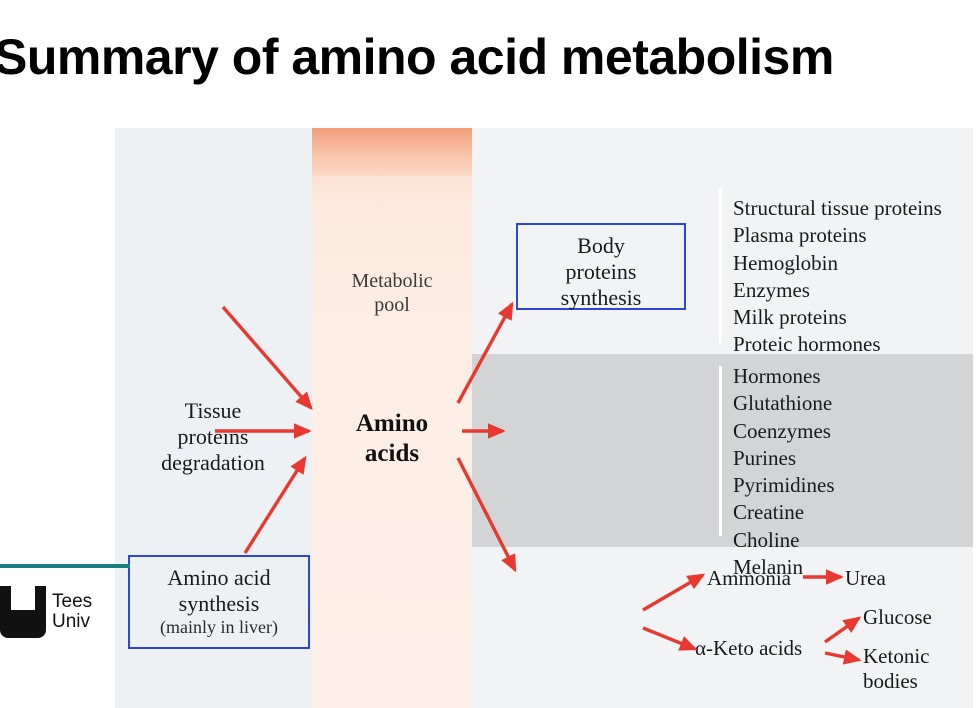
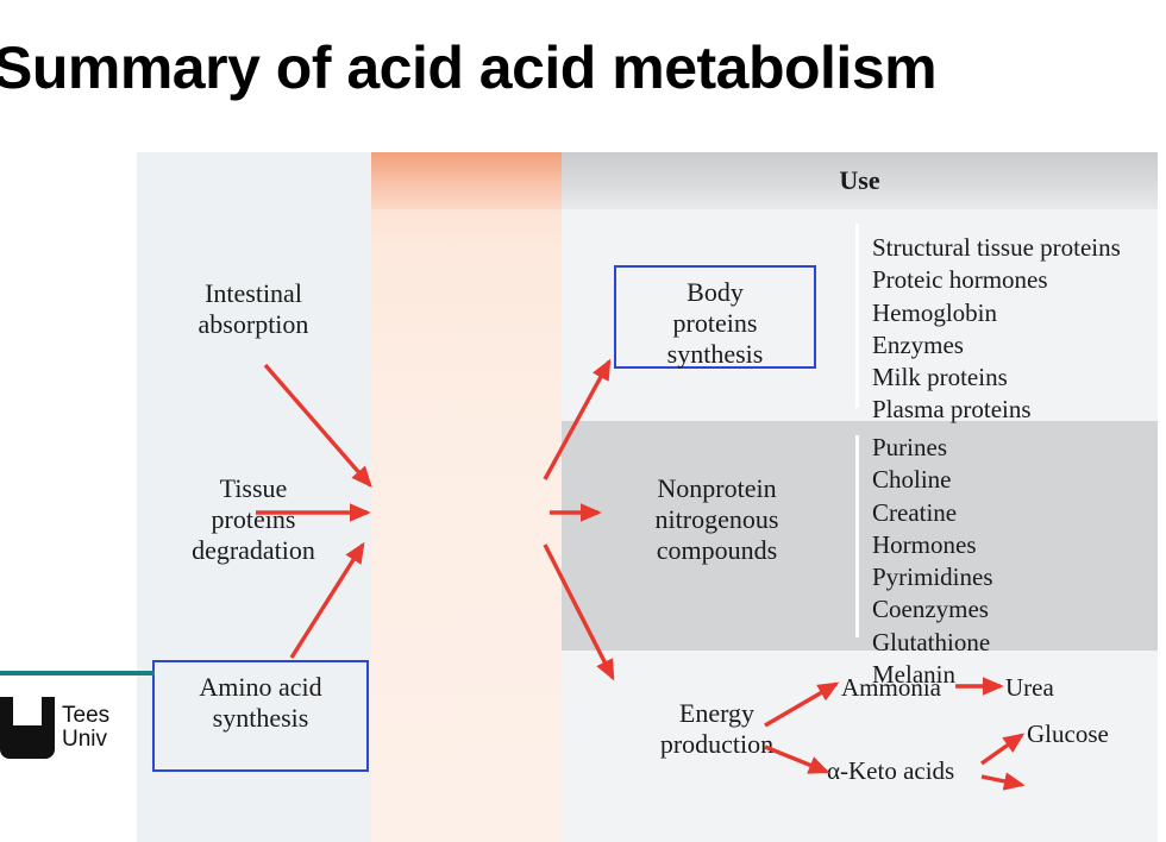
- Summary of amino acid metabolism
+ Summary of acid acid metabolism
+ Use
+ Intestinal
+ absorption
  Tissue
  proteins
  degradation
  Amino acid
  synthesis
- (mainly in liver)
- Metabolic
- pool
- Amino
- acids
  Body
  proteins
  synthesis
  Structural tissue proteins
- Plasma proteins
+ Proteic hormones
  Hemoglobin
  Enzymes
  Milk proteins
- Proteic hormones
+ Plasma proteins
+ Nonprotein
+ nitrogenous
+ compounds
- Hormones
+ Purines
- Glutathione
+ Choline
- Coenzymes
+ Creatine
- Purines
+ Hormones
  Pyrimidines
- Creatine
+ Coenzymes
- Choline
+ Glutathione
  Melanin
+ Energy
+ production
  Ammonia
  Urea
  α-Keto acids
  Glucose
- Ketonic
- bodies
  Tees
  Univ
